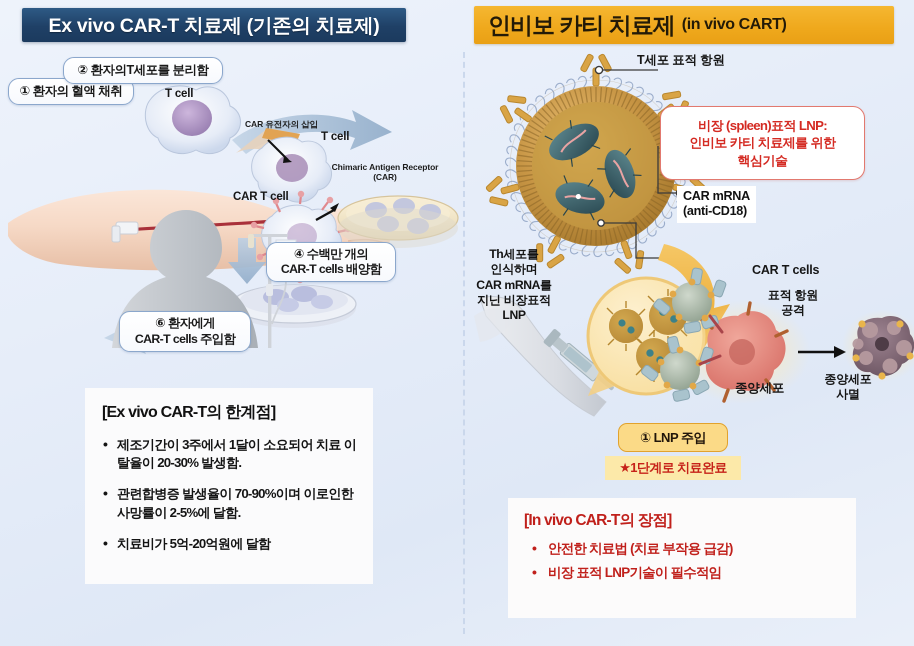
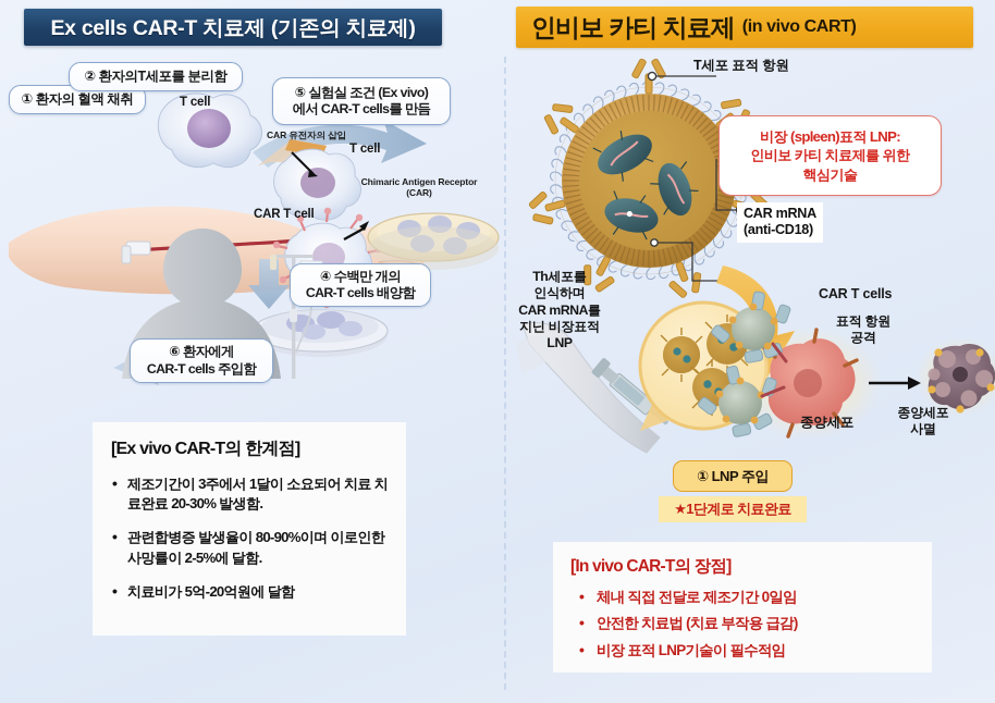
- Ex vivo CAR-T 치료제 (기존의 치료제)
+ Ex cells CAR-T 치료제 (기존의 치료제)
  인비보 카티 치료제
  (in vivo CART)
  ① 환자의 혈액 채취
  ② 환자의T세포를 분리함
+ ⑤ 실험실 조건 (Ex vivo)
+ 에서 CAR-T cells를 만듬
  ④ 수백만 개의
  CAR-T cells 배양함
  ⑥ 환자에게
  CAR-T cells 주입함
  T cell
  T cell
  CAR 유전자의 삽입
  CAR T cell
  Chimaric Antigen Receptor
  (CAR)
  [Ex vivo CAR-T의 한계점]
- 제조기간이 3주에서 1달이 소요되어 치료 이탈율이 20-30% 발생함.
+ 제조기간이 3주에서 1달이 소요되어 치료 치료완료 20-30% 발생함.
- 관련합병증 발생율이 70-90%이며 이로인한 사망률이 2-5%에 달함.
+ 관련합병증 발생율이 80-90%이며 이로인한 사망률이 2-5%에 달함.
  치료비가 5억-20억원에 달함
  T세포 표적 항원
  CAR mRNA
  (anti-CD18)
  비장 (spleen)표적 LNP:
  인비보 카티 치료제를 위한
  핵심기술
  Th세포를
  인식하며
  CAR mRNA를
  지닌 비장표적
  LNP
  ① LNP 주입
  ★1단계로 치료완료
  CAR T cells
  표적 항원
  공격
  종양세포
  종양세포
  사멸
  [In vivo CAR-T의 장점]
+ 체내 직접 전달로 제조기간 0일임
  안전한 치료법 (치료 부작용 급감)
  비장 표적 LNP기술이 필수적임
